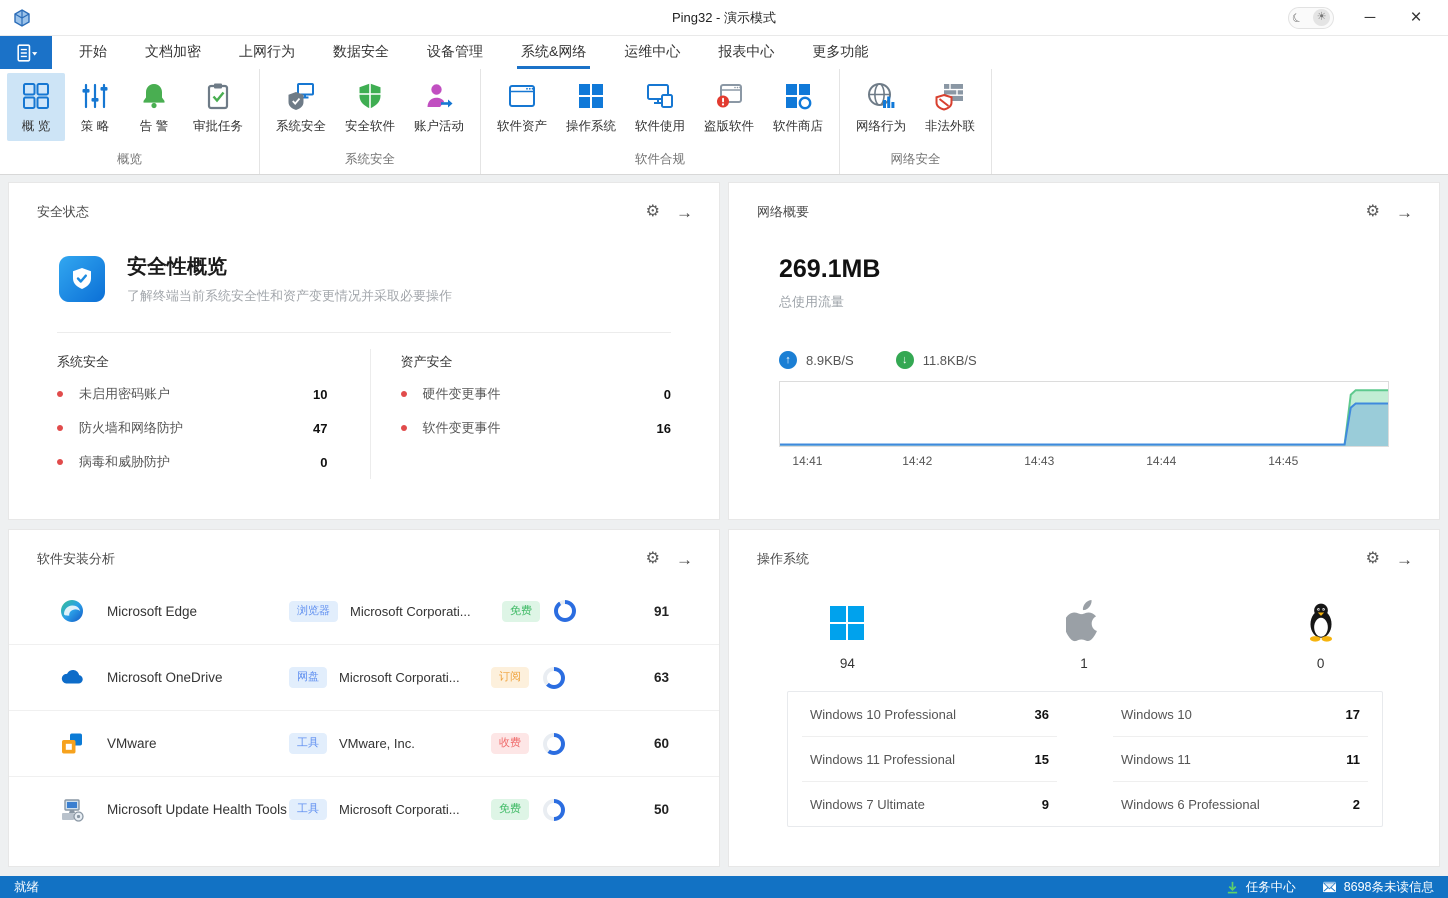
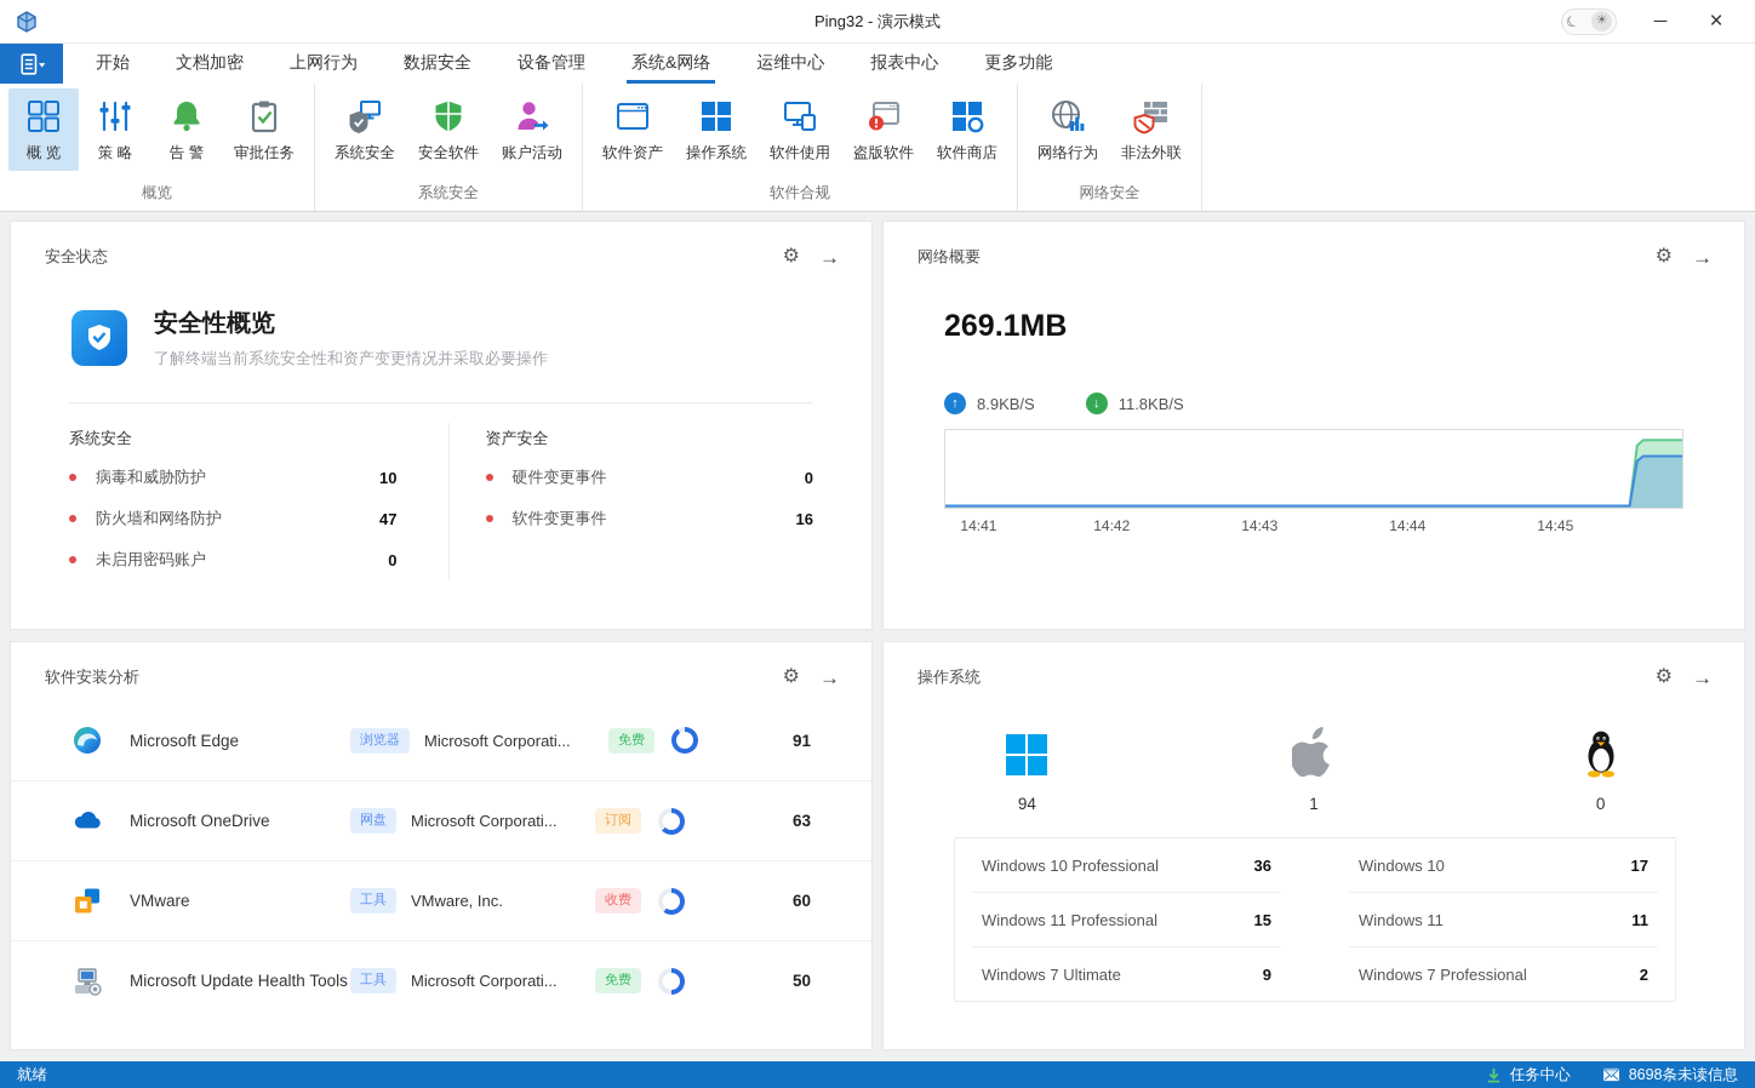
  Ping32 - 演示模式
  ☀
  ─
  ×
  开始
  文档加密
  上网行为
  数据安全
  设备管理
  系统&网络
  运维中心
  报表中心
  更多功能
  概 览
  策 略
  告 警
  审批任务
  概览
  系统安全
  安全软件
  账户活动
  系统安全
  软件资产
  操作系统
  软件使用
  盗版软件
  软件商店
  软件合规
  网络行为
  非法外联
  网络安全
  安全状态
  ⚙
  →
  安全性概览
  了解终端当前系统安全性和资产变更情况并采取必要操作
  系统安全
- 未启用密码账户
+ 病毒和威胁防护
  10
  防火墙和网络防护
  47
- 病毒和威胁防护
+ 未启用密码账户
  0
  资产安全
  硬件变更事件
  0
  软件变更事件
  16
  网络概要
  ⚙
  →
  269.1MB
- 总使用流量
  ↑
  8.9KB/S
  ↓
  11.8KB/S
  14:41
  14:42
  14:43
  14:44
  14:45
  软件安装分析
  ⚙
  →
  Microsoft Edge
  浏览器
  Microsoft Corporati...
  免费
  91
  Microsoft OneDrive
  网盘
  Microsoft Corporati...
  订阅
  63
  VMware
  工具
  VMware, Inc.
  收费
  60
  Microsoft Update Health Tools
  工具
  Microsoft Corporati...
  免费
  50
  操作系统
  ⚙
  →
  94
  1
  0
  Windows 10 Professional
  36
  Windows 10
  17
  Windows 11 Professional
  15
  Windows 11
  11
  Windows 7 Ultimate
  9
- Windows 6 Professional
+ Windows 7 Professional
  2
  就绪
  任务中心
  8698条未读信息
